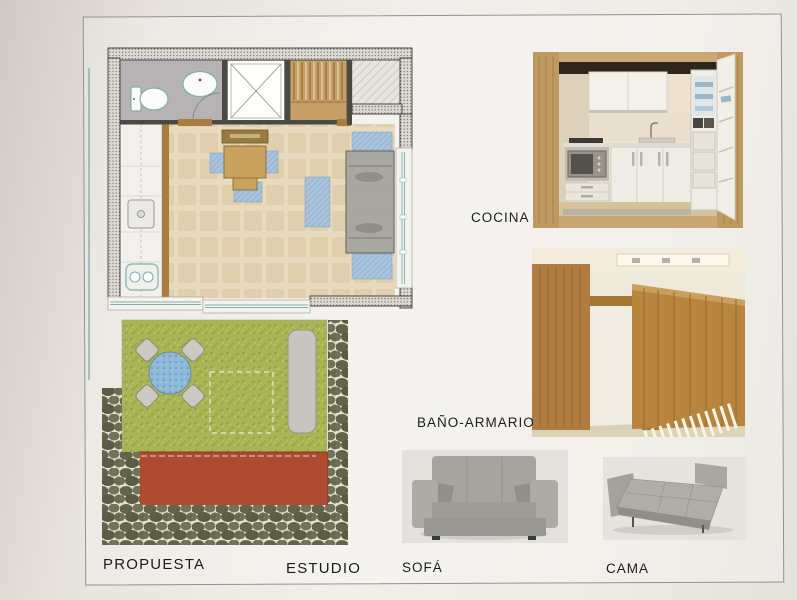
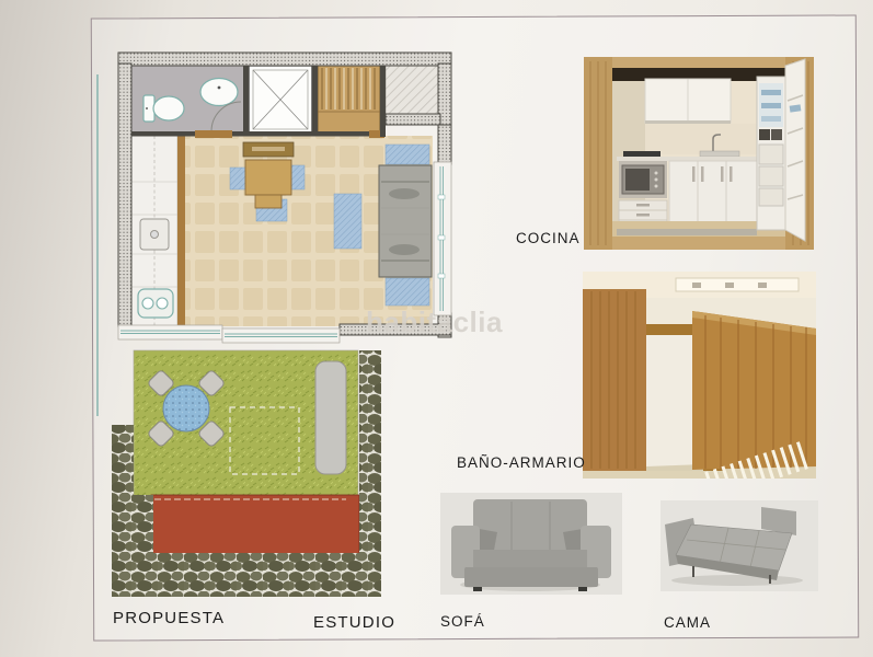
  COCINA
  BAÑO-ARMARIO
  SOFÁ
  CAMA
  PROPUESTA
  ESTUDIO
+ habitaclia
